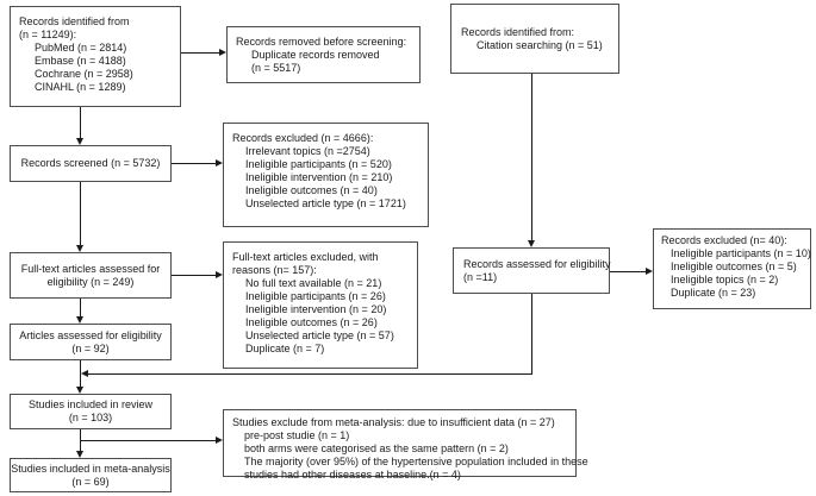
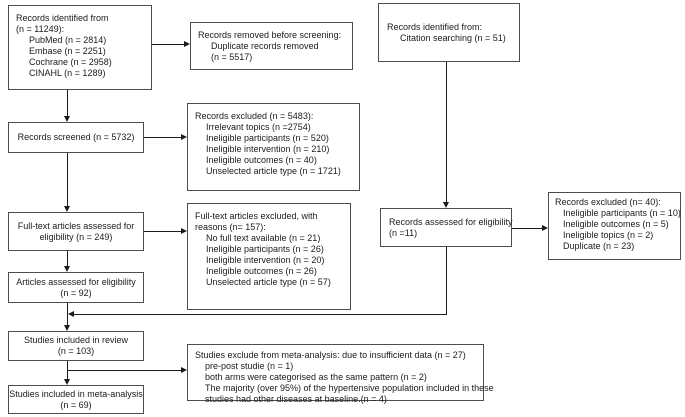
  Records identified from
  (n = 11249):
  PubMed (n = 2814)
- Embase (n = 4188)
+ Embase (n = 2251)
  Cochrane (n = 2958)
  CINAHL (n = 1289)
  Records screened (n = 5732)
  Full-text articles assessed for
  eligibility (n = 249)
  Articles assessed for eligibility
  (n = 92)
  Studies included in review
  (n = 103)
  Studies included in meta-analysis
  (n = 69)
  Records removed before screening:
  Duplicate records removed
  (n = 5517)
- Records excluded (n = 4666):
+ Records excluded (n = 5483):
  Irrelevant topics (n =2754)
  Ineligible participants (n = 520)
  Ineligible intervention (n = 210)
  Ineligible outcomes (n = 40)
  Unselected article type (n = 1721)
  Full-text articles excluded, with
  reasons (n= 157):
  No full text available (n = 21)
  Ineligible participants (n = 26)
  Ineligible intervention (n = 20)
  Ineligible outcomes (n = 26)
  Unselected article type (n = 57)
- Duplicate (n = 7)
  Studies exclude from meta-analysis: due to insufficient data (n = 27)
  pre-post studie (n = 1)
  both arms were categorised as the same pattern (n = 2)
  The majority (over 95%) of the hypertensive population included in these
  studies had other diseases at baseline.(n = 4)
  Records identified from:
  Citation searching (n = 51)
  Records assessed for eligibility
  (n =11)
  Records excluded (n= 40):
  Ineligible participants (n = 10)
  Ineligible outcomes (n = 5)
  Ineligible topics (n = 2)
  Duplicate (n = 23)
